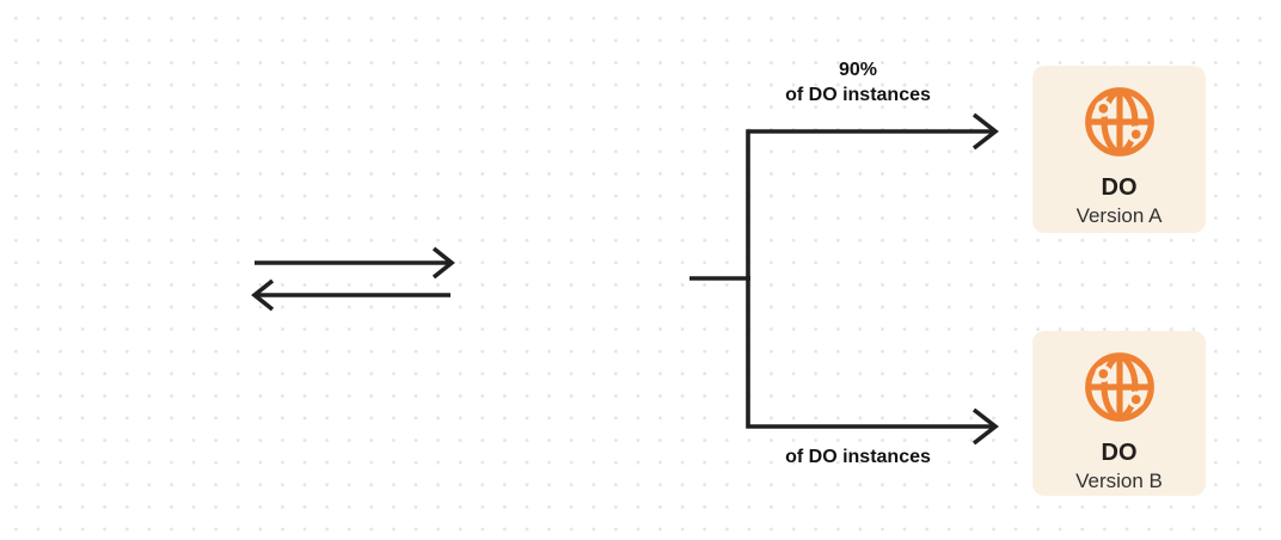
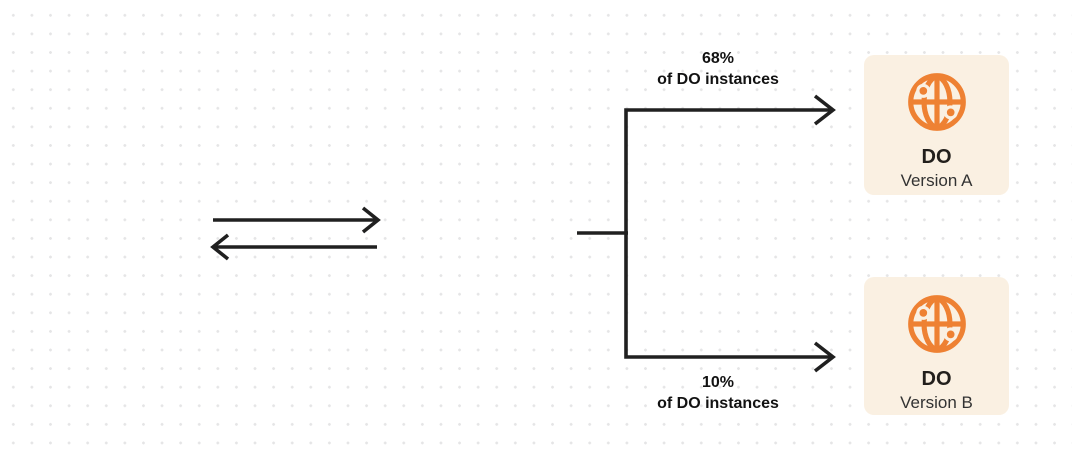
  DO
  Version A
  DO
  Version B
- 90%
+ 68%
  of DO instances
+ 10%
  of DO instances
